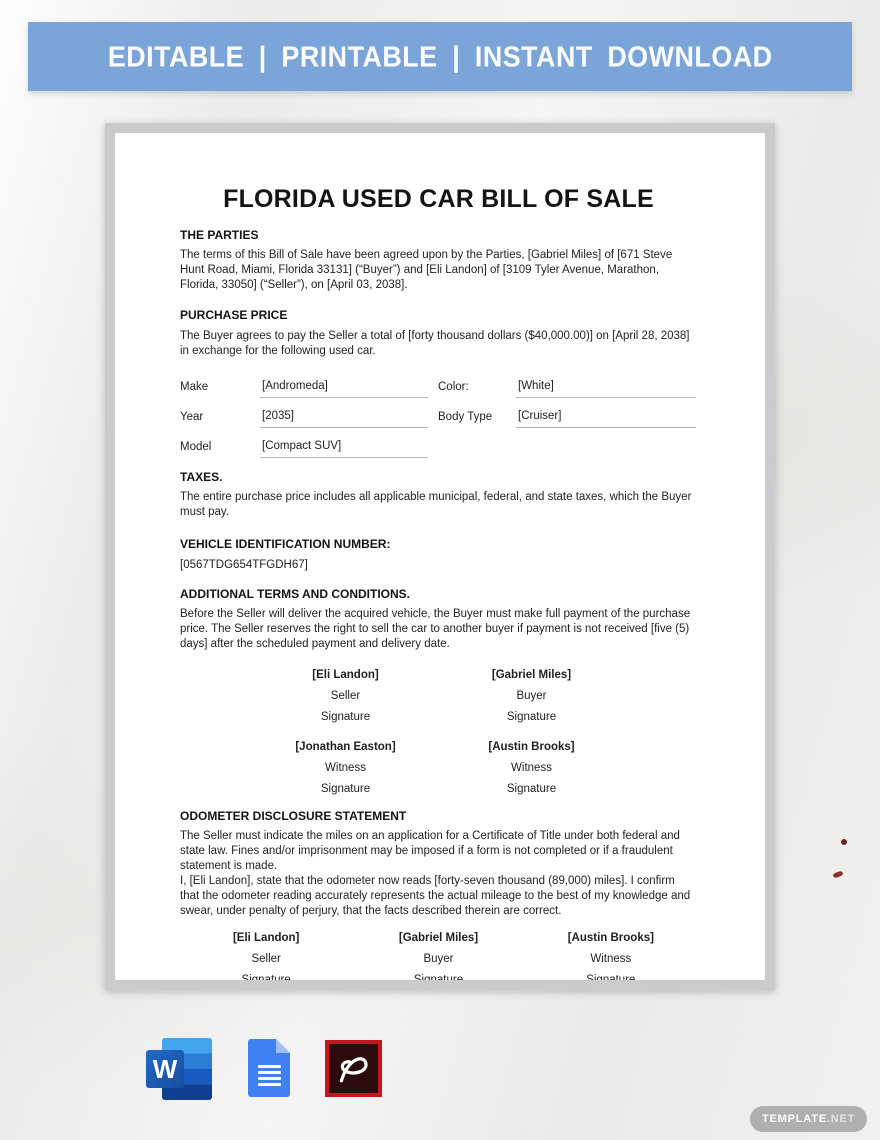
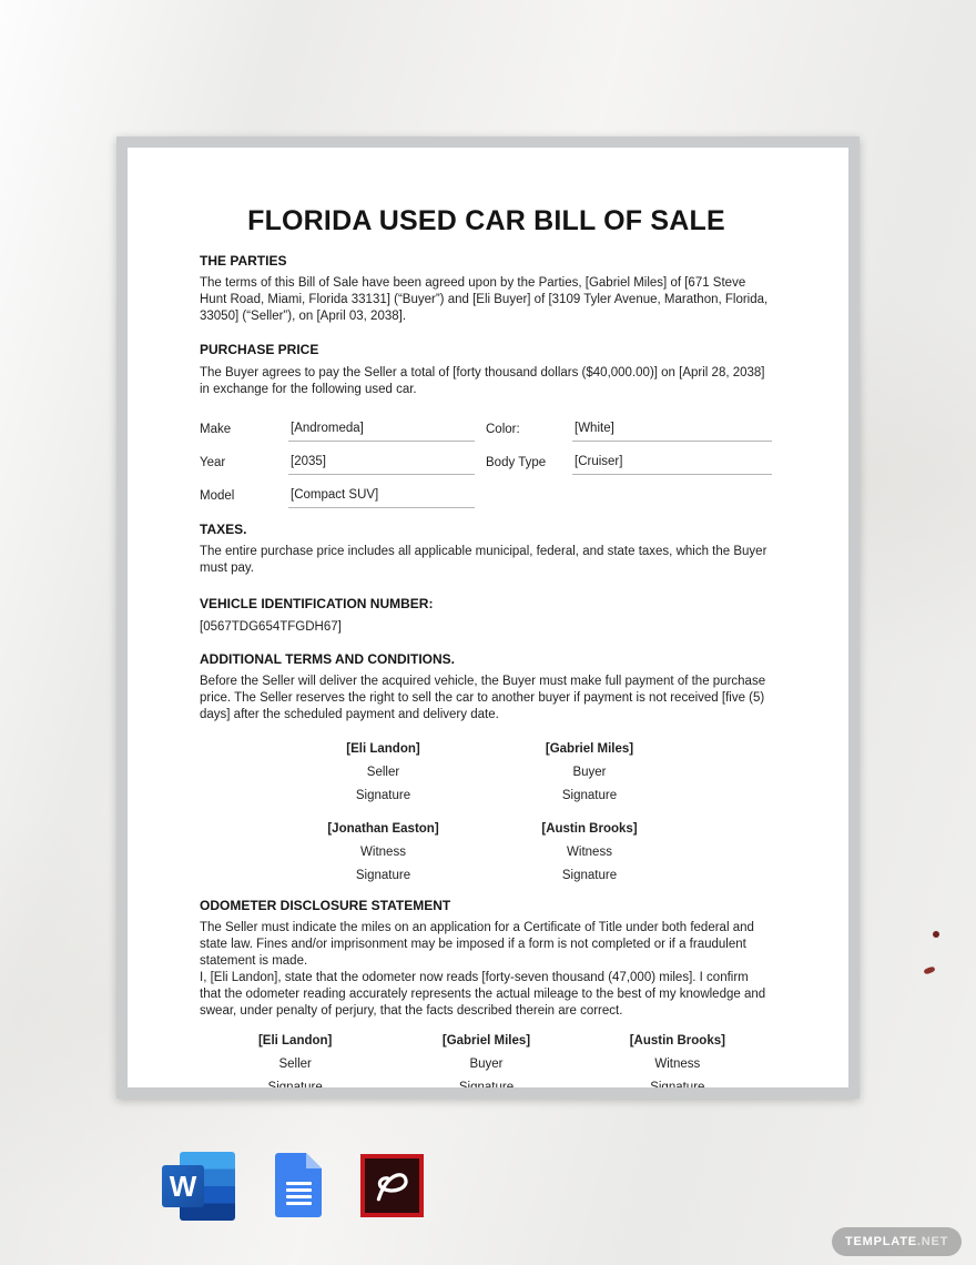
- EDITABLE | PRINTABLE | INSTANT DOWNLOAD
  FLORIDA USED CAR BILL OF SALE
  THE PARTIES
- The terms of this Bill of Sale have been agreed upon by the Parties, [Gabriel Miles] of [671 Steve Hunt Road, Miami, Florida 33131] (“Buyer”) and [Eli Landon] of [3109 Tyler Avenue, Marathon, Florida, 33050] (“Seller”), on [April 03, 2038].
+ The terms of this Bill of Sale have been agreed upon by the Parties, [Gabriel Miles] of [671 Steve Hunt Road, Miami, Florida 33131] (“Buyer”) and [Eli Buyer] of [3109 Tyler Avenue, Marathon, Florida, 33050] (“Seller”), on [April 03, 2038].
  PURCHASE PRICE
  The Buyer agrees to pay the Seller a total of [forty thousand dollars ($40,000.00)] on [April 28, 2038] in exchange for the following used car.
  Make
  [Andromeda]
  Color:
  [White]
  Year
  [2035]
  Body Type
  [Cruiser]
  Model
  [Compact SUV]
  TAXES.
  The entire purchase price includes all applicable municipal, federal, and state taxes, which the Buyer must pay.
  VEHICLE IDENTIFICATION NUMBER:
  [0567TDG654TFGDH67]
  ADDITIONAL TERMS AND CONDITIONS.
  Before the Seller will deliver the acquired vehicle, the Buyer must make full payment of the purchase price. The Seller reserves the right to sell the car to another buyer if payment is not received [five (5) days] after the scheduled payment and delivery date.
  [Eli Landon]
  Seller
  Signature
  [Gabriel Miles]
  Buyer
  Signature
  [Jonathan Easton]
  Witness
  Signature
  [Austin Brooks]
  Witness
  Signature
  ODOMETER DISCLOSURE STATEMENT
  The Seller must indicate the miles on an application for a Certificate of Title under both federal and state law. Fines and/or imprisonment may be imposed if a form is not completed or if a fraudulent statement is made.
- I, [Eli Landon], state that the odometer now reads [forty-seven thousand (89,000) miles]. I confirm that the odometer reading accurately represents the actual mileage to the best of my knowledge and swear, under penalty of perjury, that the facts described therein are correct.
+ I, [Eli Landon], state that the odometer now reads [forty-seven thousand (47,000) miles]. I confirm that the odometer reading accurately represents the actual mileage to the best of my knowledge and swear, under penalty of perjury, that the facts described therein are correct.
  [Eli Landon]
  Seller
  [Gabriel Miles]
  Buyer
  [Austin Brooks]
  Witness
  W
  TEMPLATE
  .NET
